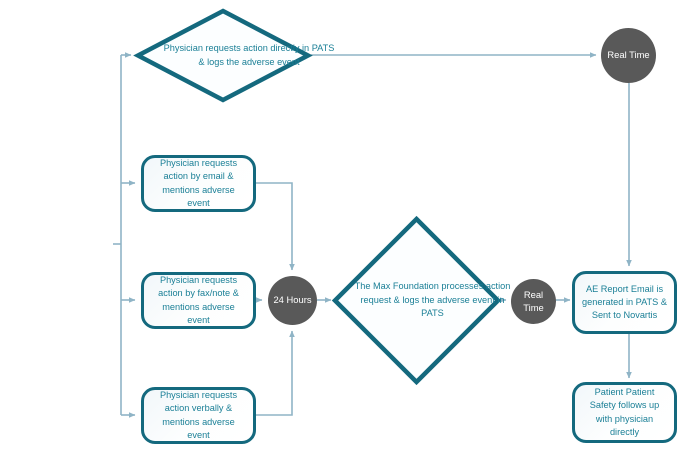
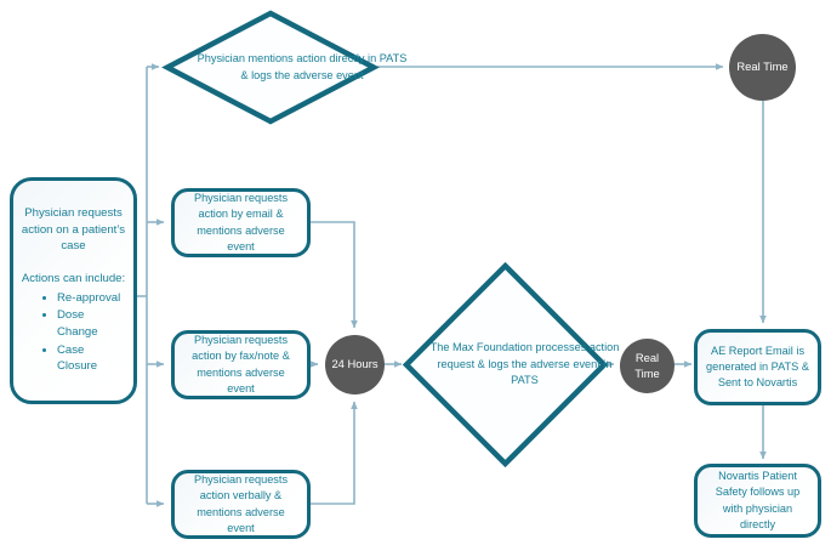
+ Physician requests action on a patient’s case
+ Actions can include:
+ Re-approval
+ Dose Change
+ Case Closure
- Physician requests action directly in PATS & logs the adverse event
+ Physician mentions action directly in PATS & logs the adverse event
  Physician requests action by email & mentions adverse event
  Physician requests action by fax/note & mentions adverse event
  Physician requests action verbally & mentions adverse event
  24 Hours
  The Max Foundation processes action request & logs the adverse event in PATS
  Real
  Time
  Real Time
  AE Report Email is generated in PATS & Sent to Novartis
- Patient Patient Safety follows up with physician directly
+ Novartis Patient Safety follows up with physician directly
